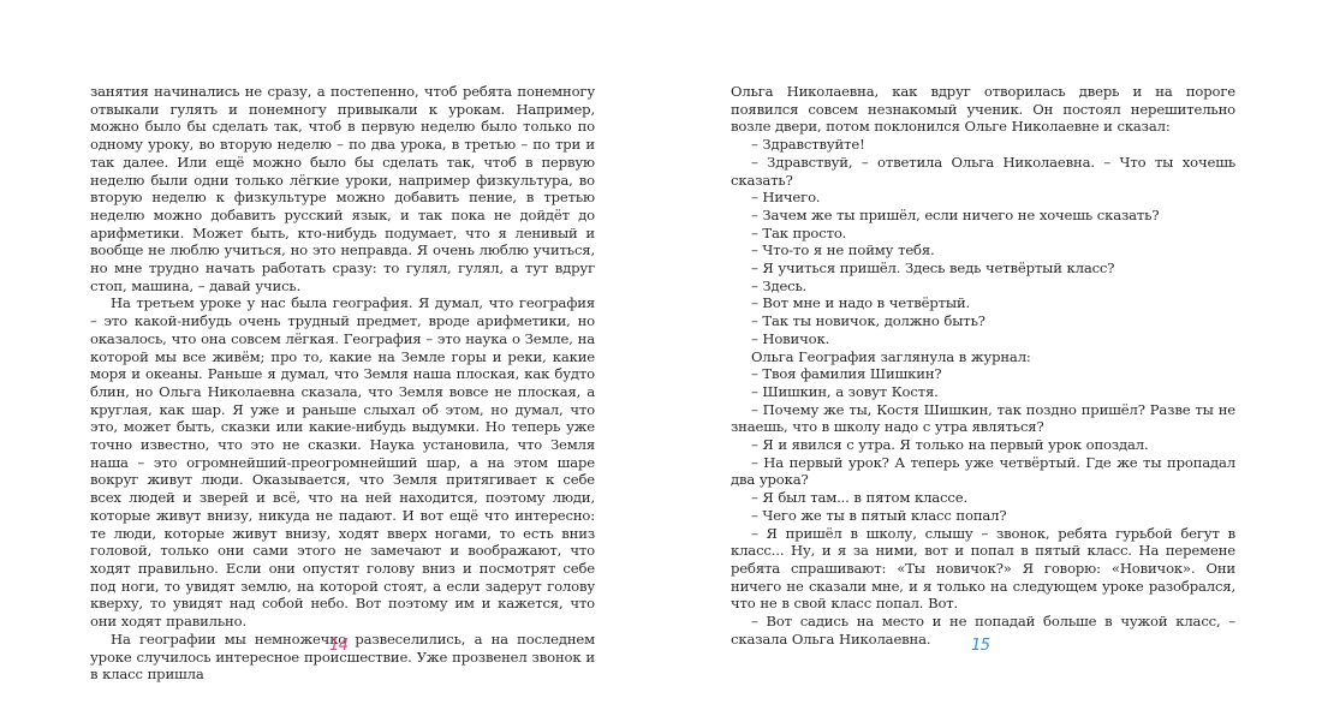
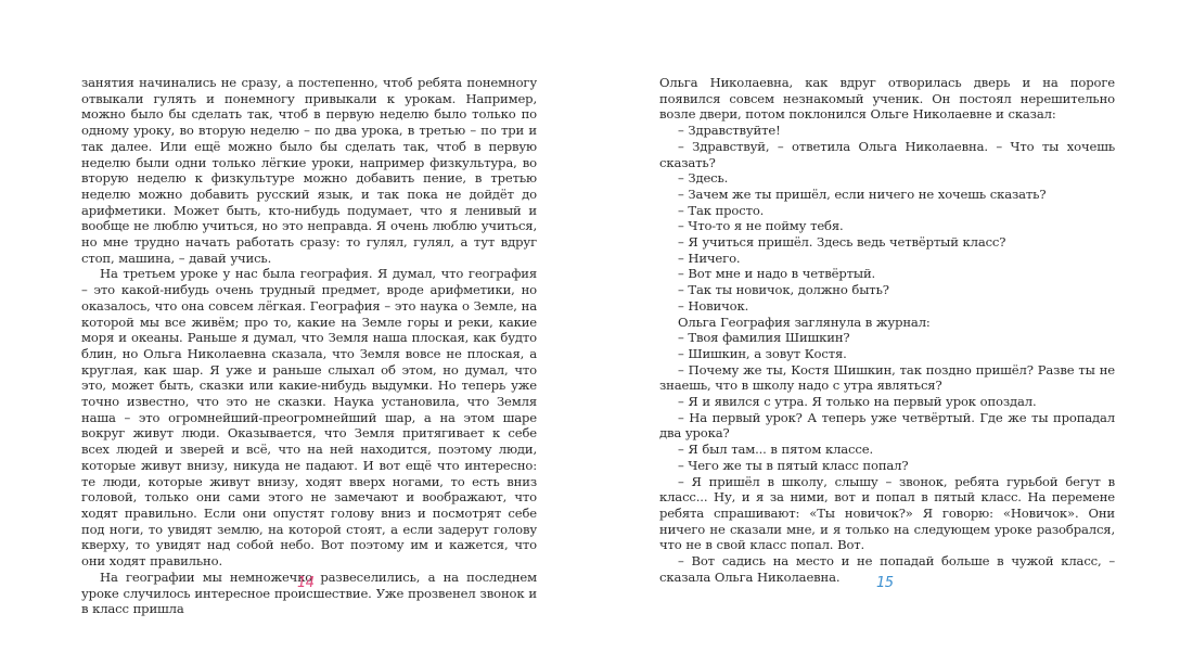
  занятия начинались не сразу, а постепенно, чтоб ребята понемногу отвы­кали гулять и понемногу привыкали к урокам. Например, можно было бы сделать так, чтоб в первую неделю было только по одному уроку, во вторую неделю – по два урока, в третью – по три и так далее. Или ещё можно было бы сделать так, чтоб в первую неделю были одни только лёгкие уроки, на­пример физкультура, во вторую неделю к физкультуре можно добавить пе­ние, в третью неделю можно добавить русский язык, и так пока не дойдёт до арифметики. Может быть, кто-нибудь подумает, что я ленивый и вообще не люблю учиться, но это неправда. Я очень люблю учиться, но мне трудно начать работать сразу: то гулял, гулял, а тут вдруг стоп, машина, – давай учись.
  На третьем уроке у нас была география. Я думал, что география – это какой-нибудь очень трудный предмет, вроде арифметики, но оказалось, что она совсем лёгкая. География – это наука о Земле, на которой мы все живём; про то, какие на Земле горы и реки, какие моря и океаны. Раньше я думал, что Земля наша плоская, как будто блин, но Ольга Николаевна сказала, что Земля вовсе не плоская, а круглая, как шар. Я уже и раньше слыхал об этом, но думал, что это, может быть, сказки или какие-нибудь выдумки. Но теперь уже точно известно, что это не сказки. Наука устано­вила, что Земля наша – это огромнейший-преогромнейший шар, а на этом шаре вокруг живут люди. Оказывается, что Земля притягивает к себе всех людей и зверей и всё, что на ней находится, поэтому люди, которые живут внизу, никуда не падают. И вот ещё что интересно: те люди, которые жи­вут внизу, ходят вверх ногами, то есть вниз головой, только они сами этого не замечают и воображают, что ходят правильно. Если они опустят голову вниз и посмотрят себе под ноги, то увидят землю, на которой стоят, а если задерут голову кверху, то увидят над собой небо. Вот поэтому им и кажется, что они ходят правильно.
  На географии мы немножечко развеселились, а на последнем уроке слу­чилось интересное происшествие. Уже прозвенел звонок и в класс пришла
  Ольга Николаевна, как вдруг отворилась дверь и на пороге появился совсем незнакомый ученик. Он постоял нерешительно возле двери, потом покло­нился Ольге Николаевне и сказал:
  – Здравствуйте!
  – Здравствуй, – ответила Ольга Николаевна. – Что ты хочешь сказать?
- – Ничего.
+ – Здесь.
  – Зачем же ты пришёл, если ничего не хочешь сказать?
  – Так просто.
  – Что-то я не пойму тебя.
  – Я учиться пришёл. Здесь ведь четвёртый класс?
- – Здесь.
+ – Ничего.
  – Вот мне и надо в четвёртый.
  – Так ты новичок, должно быть?
  – Новичок.
  Ольга География заглянула в журнал:
  – Твоя фамилия Шишкин?
  – Шишкин, а зовут Костя.
  – Почему же ты, Костя Шишкин, так поздно пришёл? Разве ты не зна­ешь, что в школу надо с утра являться?
  – Я и явился с утра. Я только на первый урок опоздал.
  – На первый урок? А теперь уже четвёртый. Где же ты пропадал два урока?
  – Я был там... в пятом классе.
  – Чего же ты в пятый класс попал?
  – Я пришёл в школу, слышу – звонок, ребята гурьбой бегут в класс... Ну, и я за ними, вот и попал в пятый класс. На перемене ребята спрашивают: «Ты новичок?» Я говорю: «Новичок». Они ничего не сказали мне, и я только на следующем уроке разобрался, что не в свой класс попал. Вот.
  – Вот садись на место и не попадай больше в чужой класс, – сказала Оль­га Николаевна.
  14
  15
